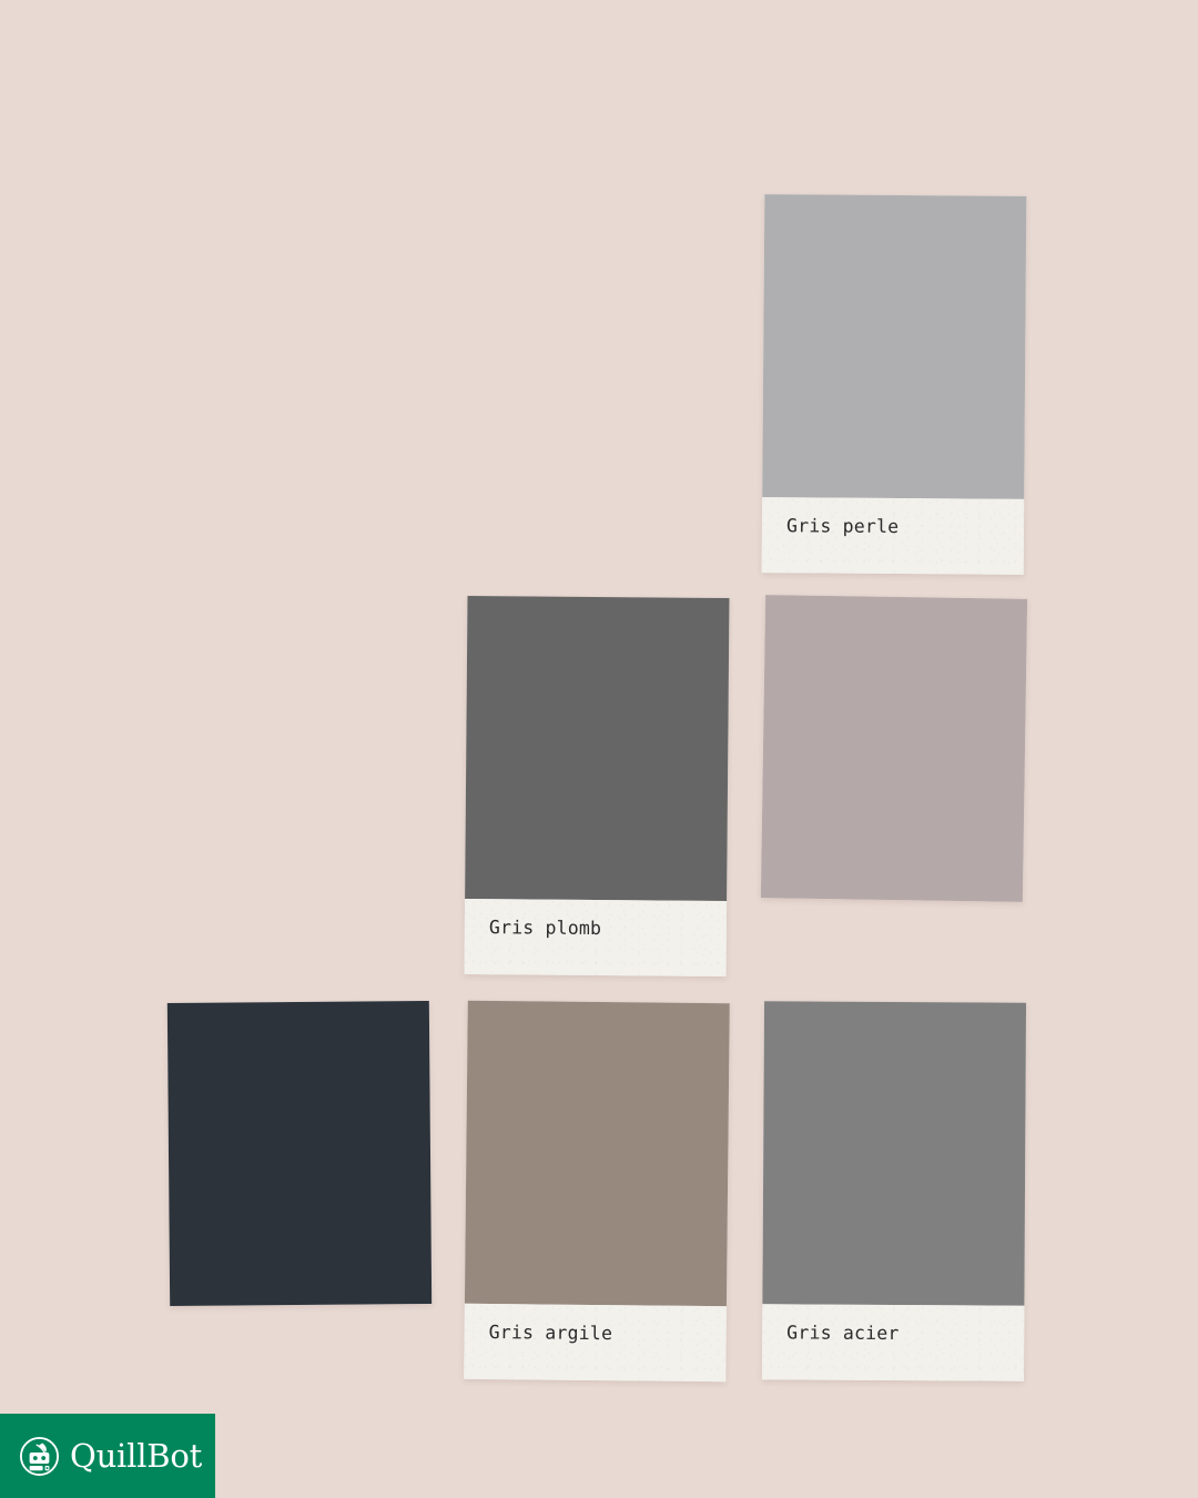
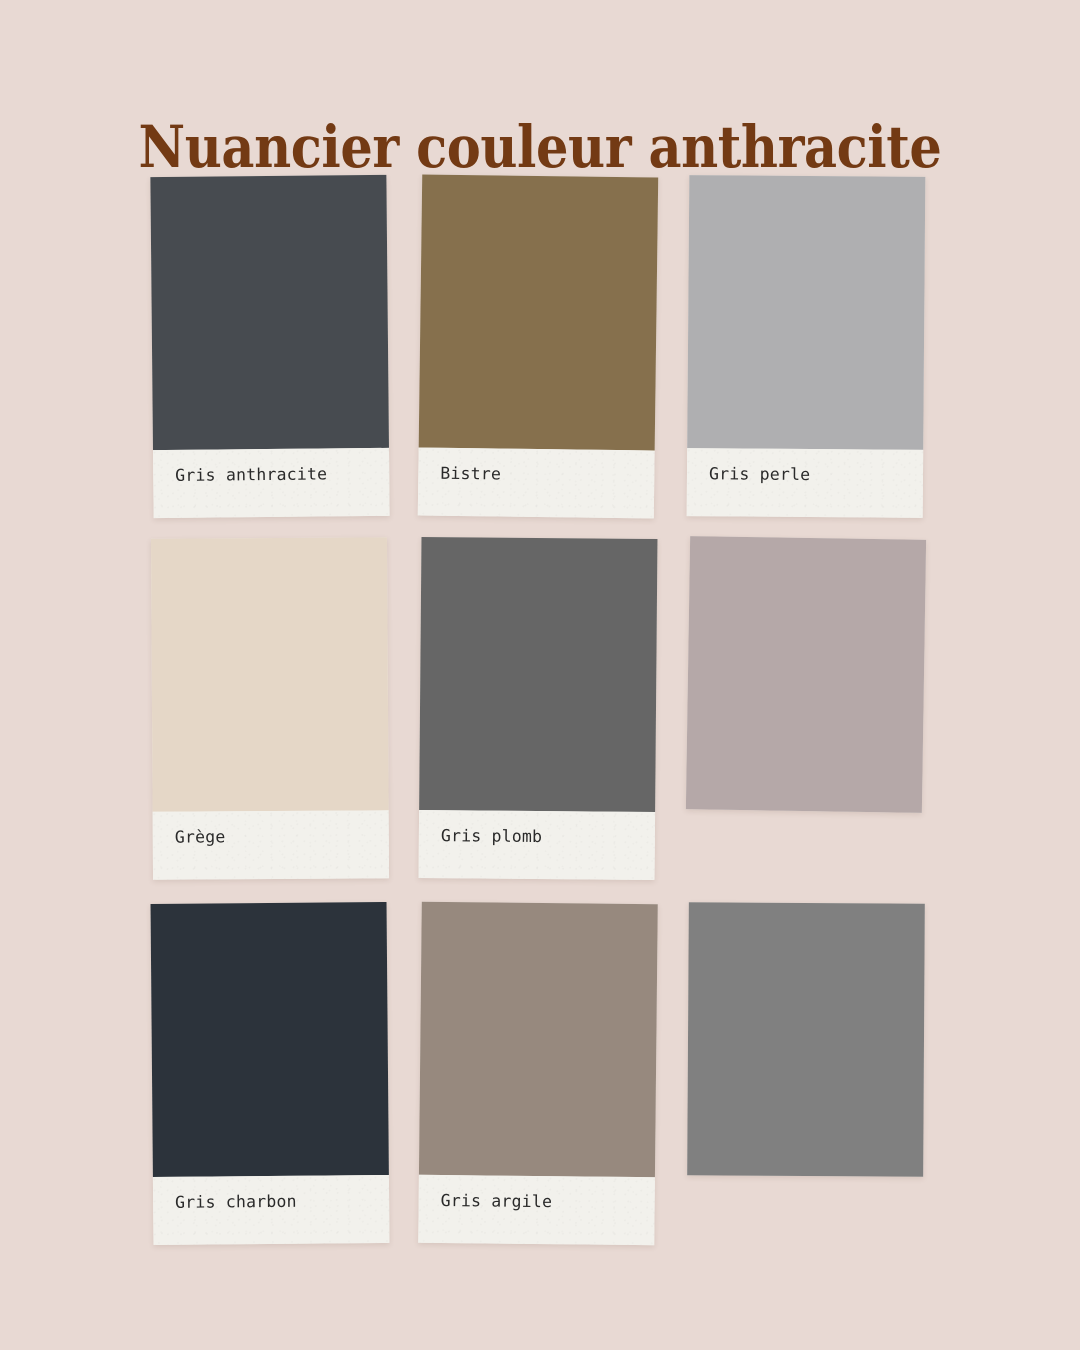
+ Nuancier couleur anthracite
+ Gris anthracite
+ Bistre
  Gris perle
+ Grège
  Gris plomb
+ Gris charbon
  Gris argile
- Gris acier
- QuillBot
